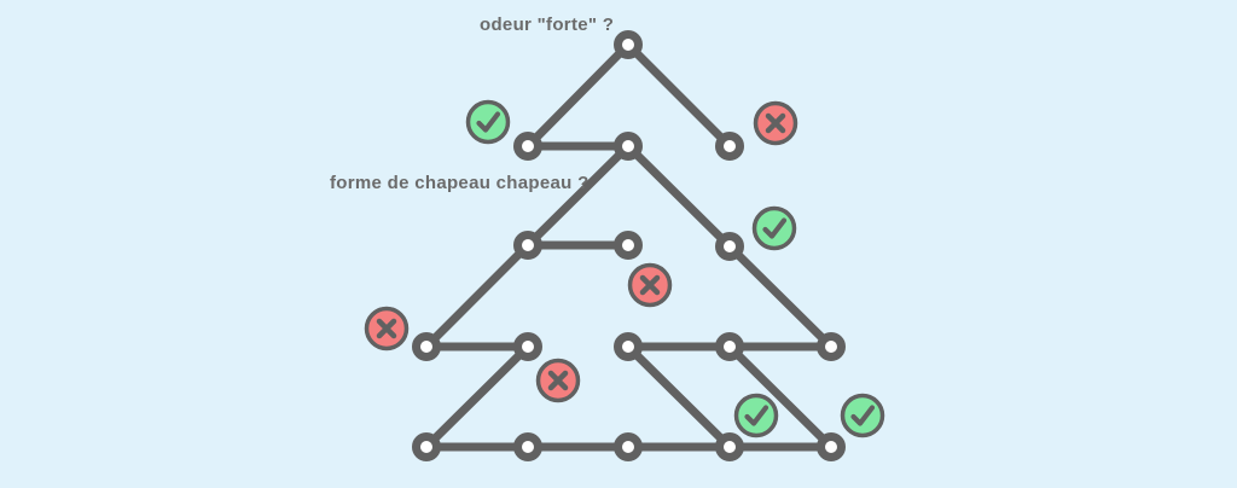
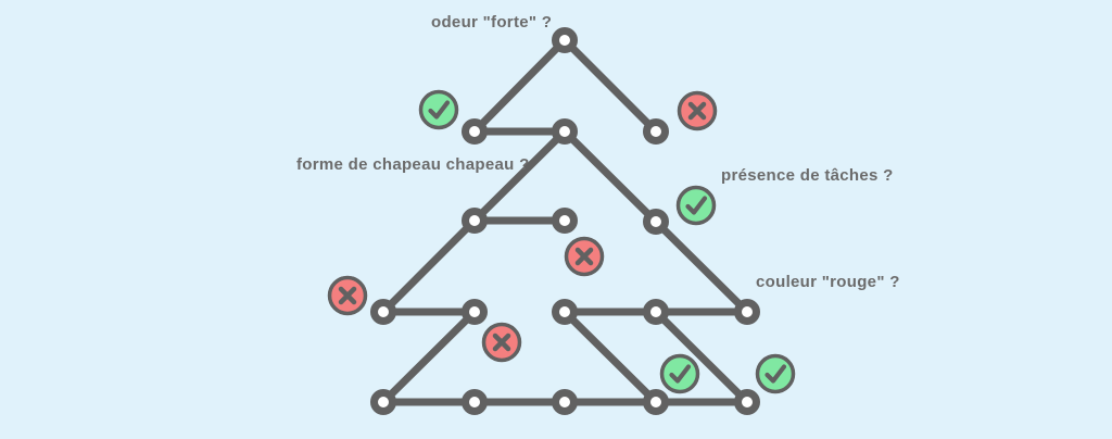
  odeur "forte" ?
  forme de chapeau chapeau ?
+ présence de tâches ?
+ couleur "rouge" ?
